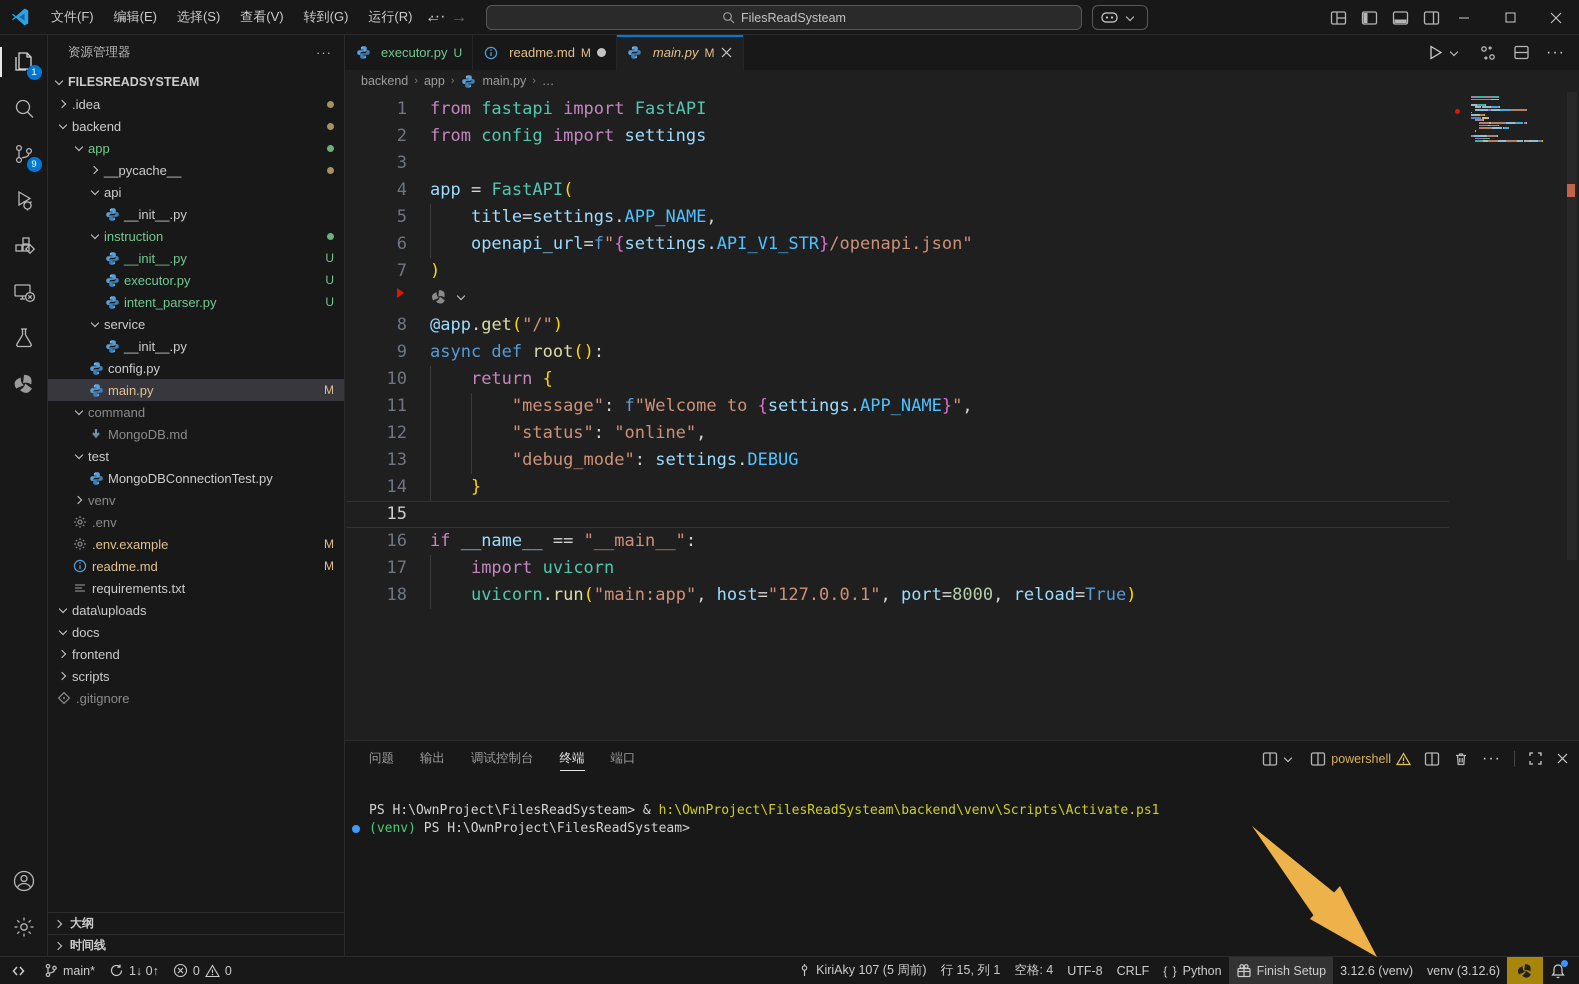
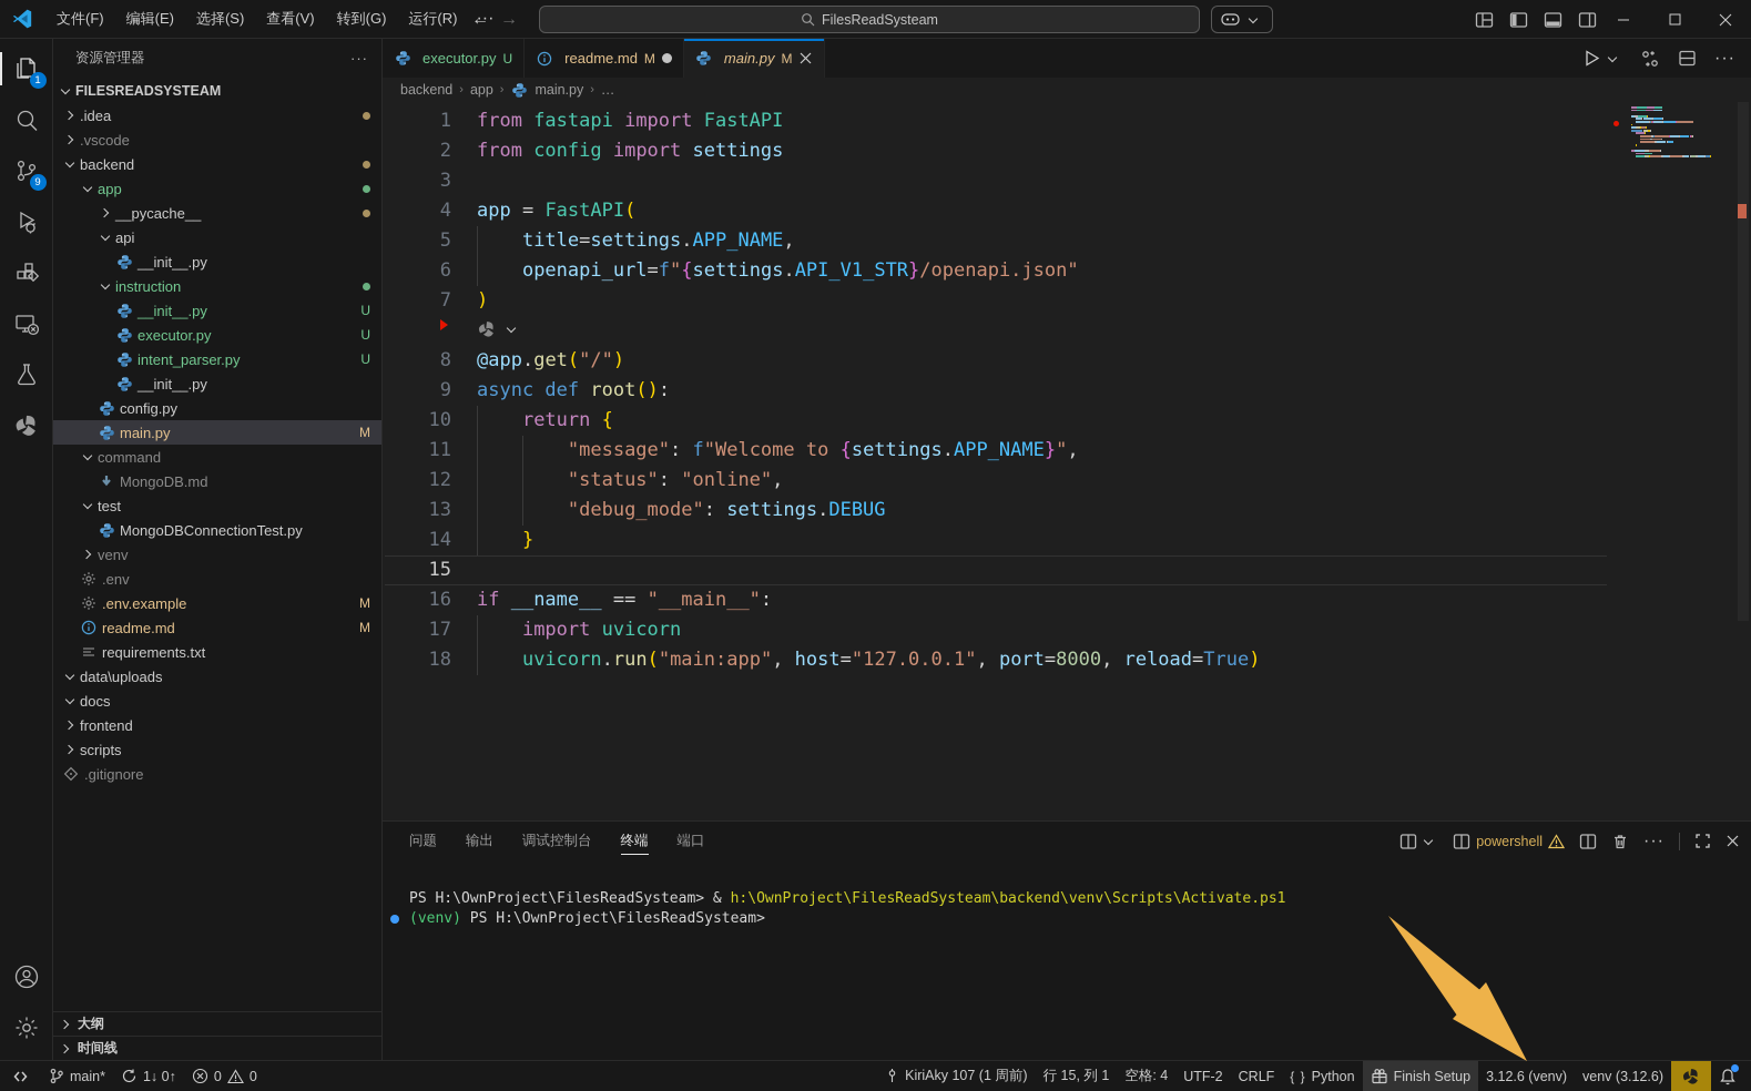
  文件(F)
  编辑(E)
  选择(S)
  查看(V)
  转到(G)
  运行(R)
  ···
  ←
  →
  FilesReadSysteam
  1
  9
  资源管理器
  ···
  FILESREADSYSTEAM
  .idea
+ .vscode
  backend
  app
  __pycache__
  api
  __init__.py
  instruction
  __init__.py
  U
  executor.py
  U
  intent_parser.py
  U
- service
  __init__.py
  config.py
  main.py
  M
  command
  MongoDB.md
  test
  MongoDBConnectionTest.py
  venv
  .env
  .env.example
  M
  readme.md
  M
  requirements.txt
  data\uploads
  docs
  frontend
  scripts
  .gitignore
  大纲
  时间线
  executor.py
  U
  readme.md
  M
  main.py
  M
  ···
  backend
  ›
  app
  ›
  main.py
  ›
  …
  1
  from fastapi import FastAPI
  2
  from config import settings
  3
  4
  app = FastAPI(
  5
  title=settings.APP_NAME,
  6
  openapi_url=f"{settings.API_V1_STR}/openapi.json"
  7
  )
  8
  @app.get("/")
  9
  async def root():
  10
  return {
  11
  "message": f"Welcome to {settings.APP_NAME}",
  12
  "status": "online",
  13
  "debug_mode": settings.DEBUG
  14
  }
  15
  16
  if __name__ == "__main__":
  17
  import uvicorn
  18
  uvicorn.run("main:app", host="127.0.0.1", port=8000, reload=True)
  问题
  输出
  调试控制台
  终端
  端口
  powershell
  ···
  PS H:\OwnProject\FilesReadSysteam> & h:\OwnProject\FilesReadSysteam\backend\venv\Scripts\Activate.ps1
  (venv) PS H:\OwnProject\FilesReadSysteam>
  main*
  1↓ 0↑
  0
  0
- KiriAky 107 (5 周前)
+ KiriAky 107 (1 周前)
  行 15, 列 1
  空格: 4
- UTF-8
+ UTF-2
  CRLF
  { }
  Python
  Finish Setup
  3.12.6 (venv)
  venv (3.12.6)
